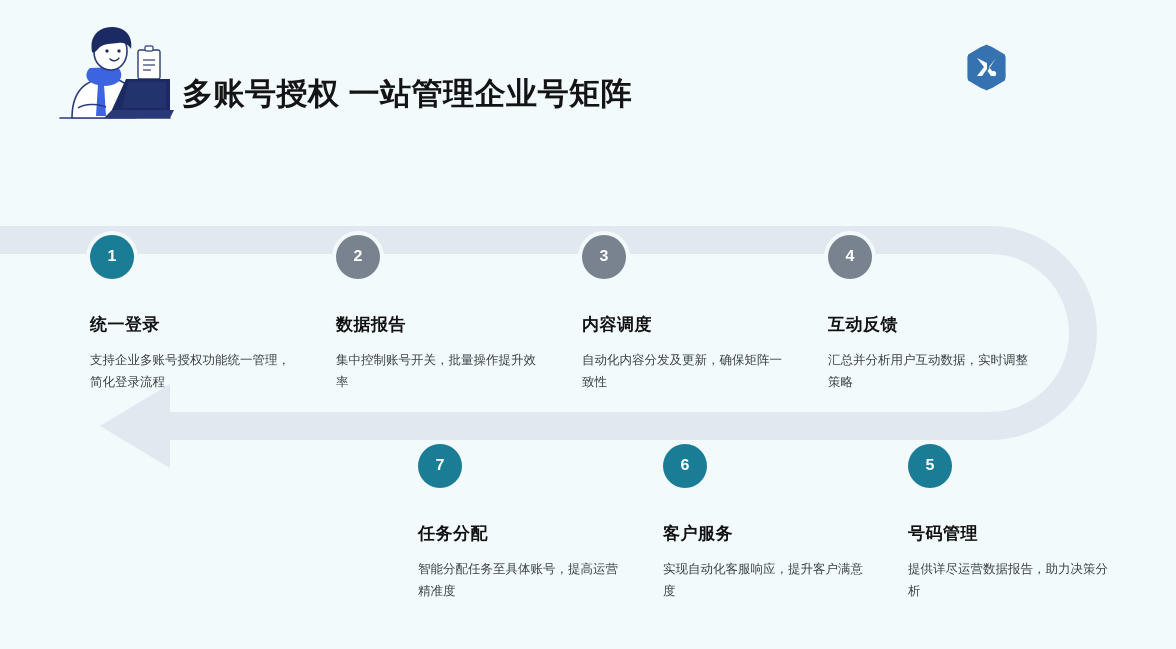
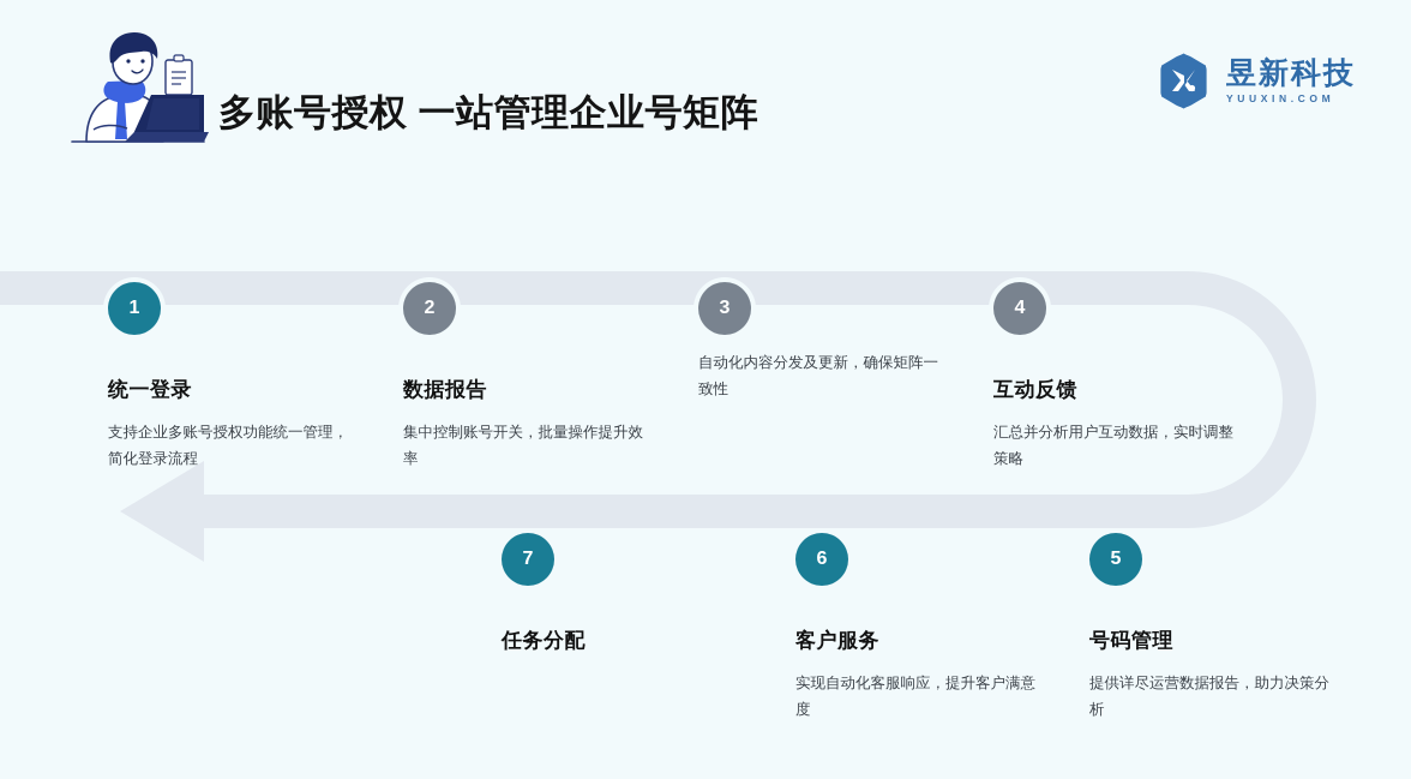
  多账号授权 一站管理企业号矩阵
+ 昱新科技
+ YUUXIN.COM
  1
  统一登录
  支持企业多账号授权功能统一管理，简化登录流程
  2
  数据报告
  集中控制账号开关，批量操作提升效率
  3
- 内容调度
  自动化内容分发及更新，确保矩阵一致性
  4
  互动反馈
  汇总并分析用户互动数据，实时调整策略
  5
  号码管理
  提供详尽运营数据报告，助力决策分析
  6
  客户服务
  实现自动化客服响应，提升客户满意度
  7
  任务分配
- 智能分配任务至具体账号，提高运营精准度
